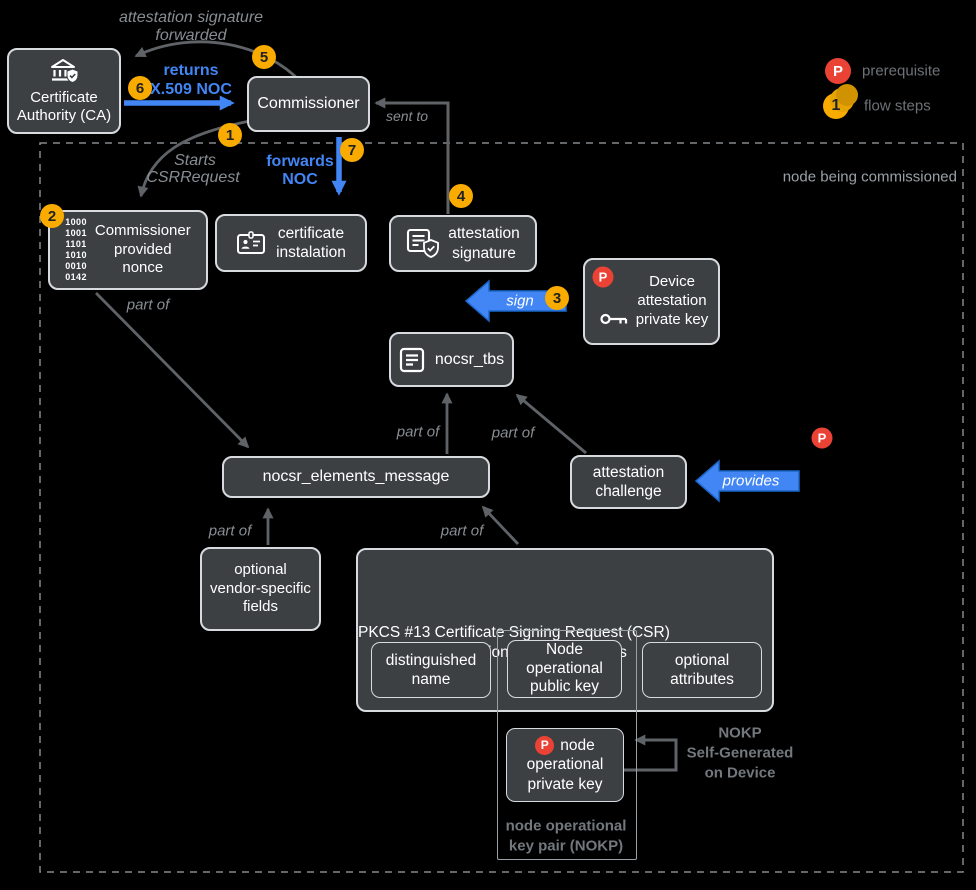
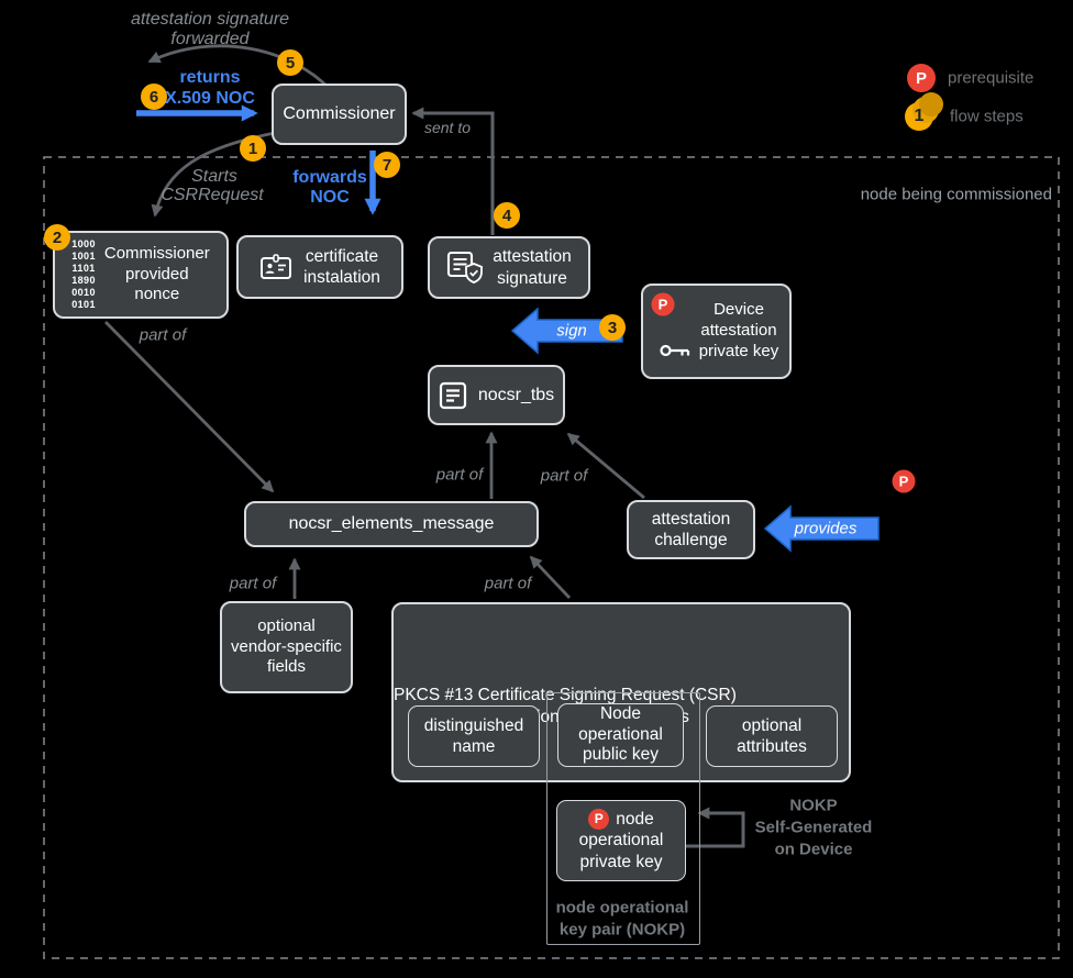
- Certificate
- Authority (CA)
  Commissioner
  1000
  1001
  1101
- 1010
+ 1890
  0010
- 0142
+ 0101
  Commissioner
  provided
  nonce
  certificate
  instalation
  attestation
  signature
  Device
  attestation
  private key
  nocsr_tbs
  nocsr_elements_message
  attestation
  challenge
  optional
  vendor-specific
  fields
  PKCS #13 Certificate Signing Request (CSR)
  distinguished
  name
  Node
  operational
  public key
  optional
  attributes
  P
  node
  operational
  private key
  attestation signature
  forwarded
  returns
  X.509 NOC
  Starts
  CSRRequest
  forwards
  NOC
  sent to
  node being commissioned
  part of
  part of
  part of
  part of
  part of
  sign
  provides
  NOKP
  Self-Generated
  on Device
  node operational
  key pair (NOKP)
  P
  prerequisite
  1
  flow steps
  1
  2
  3
  4
  5
  6
  7
  P
  P
